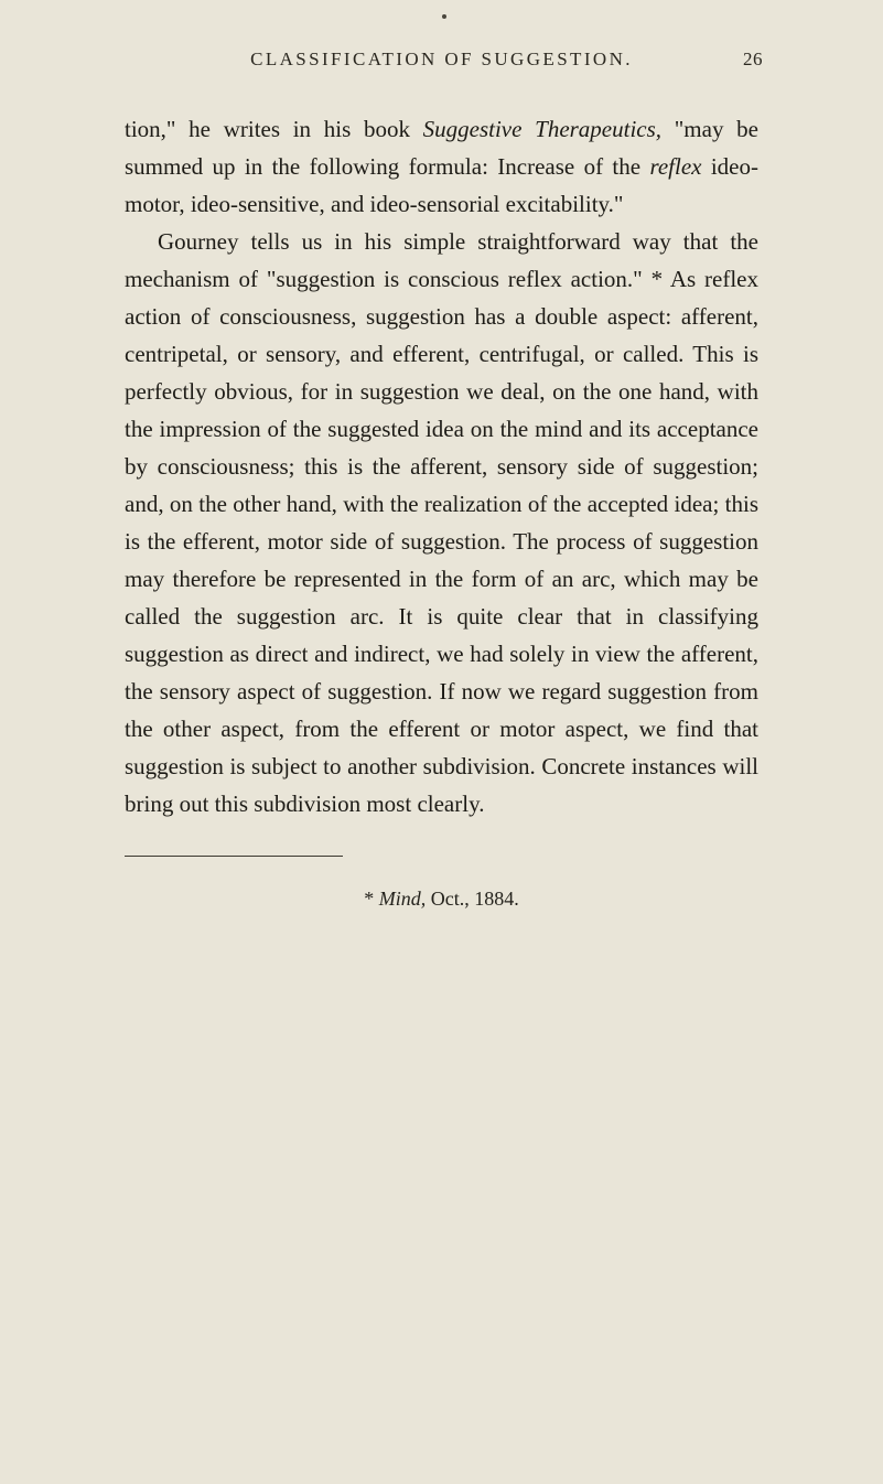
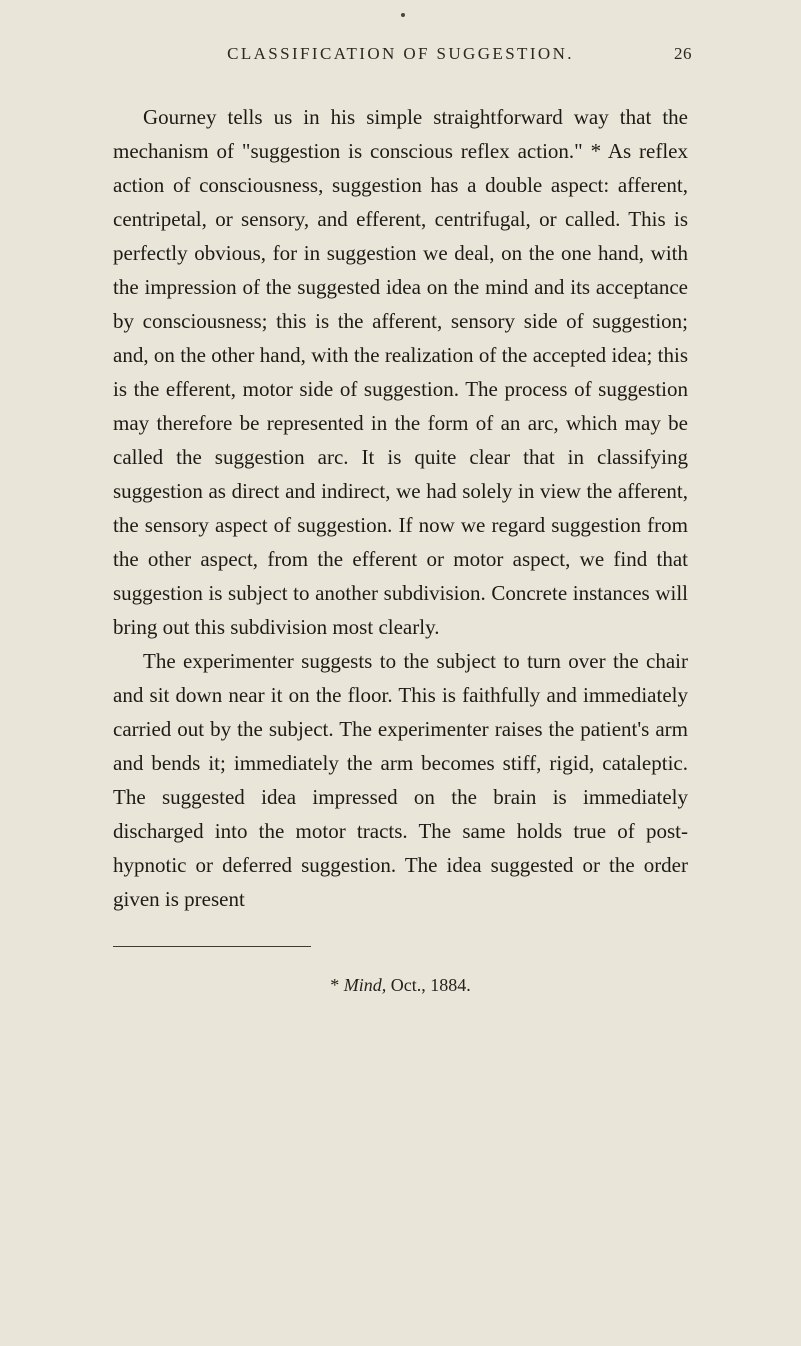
  CLASSIFICATION OF SUGGESTION.
  26
- tion," he writes in his book Suggestive Therapeutics, "may be summed up in the following formula: Increase of the reflex ideo-motor, ideo-sensitive, and ideo-sensorial excitability."
  Gourney tells us in his simple straightforward way that the mechanism of "suggestion is conscious reflex action." * As reflex action of consciousness, suggestion has a double aspect: afferent, centripetal, or sensory, and efferent, centrifugal, or called. This is perfectly obvious, for in suggestion we deal, on the one hand, with the impression of the suggested idea on the mind and its acceptance by consciousness; this is the afferent, sensory side of suggestion; and, on the other hand, with the realization of the accepted idea; this is the efferent, motor side of suggestion. The process of suggestion may therefore be represented in the form of an arc, which may be called the suggestion arc. It is quite clear that in classifying suggestion as direct and indirect, we had solely in view the afferent, the sensory aspect of suggestion. If now we regard suggestion from the other aspect, from the efferent or motor aspect, we find that suggestion is subject to another subdivision. Concrete instances will bring out this subdivision most clearly.
+ The experimenter suggests to the subject to turn over the chair and sit down near it on the floor. This is faithfully and immediately carried out by the subject. The experimenter raises the patient's arm and bends it; immediately the arm becomes stiff, rigid, cataleptic. The suggested idea impressed on the brain is immediately discharged into the motor tracts. The same holds true of post-hypnotic or deferred suggestion. The idea suggested or the order given is present
  * Mind, Oct., 1884.
